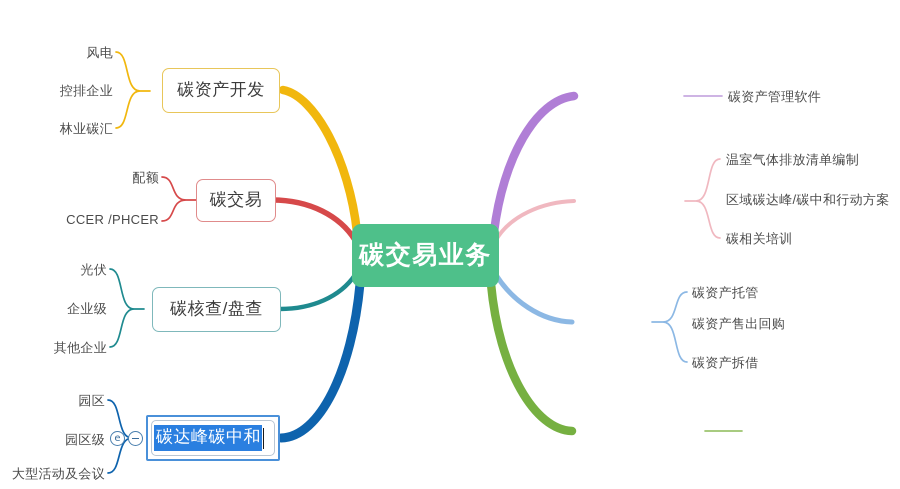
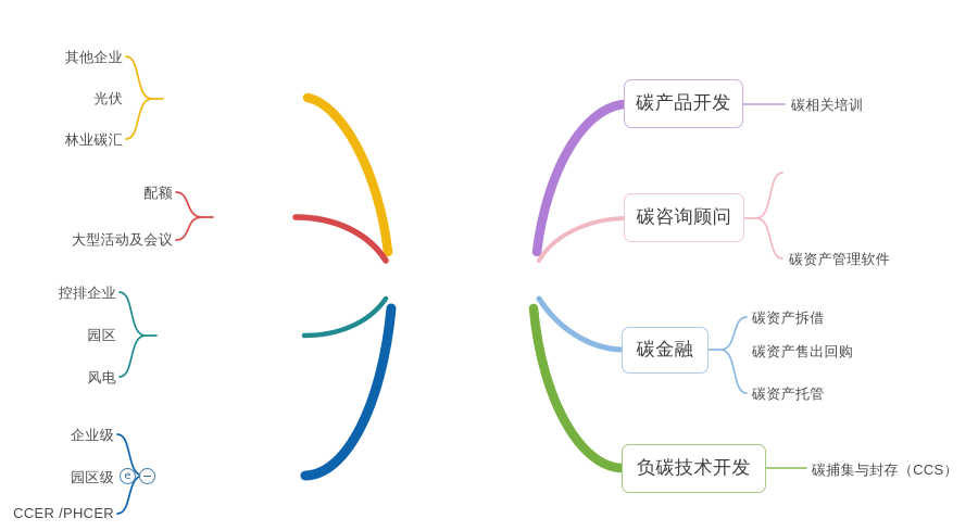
- 碳交易业务
- 碳资产开发
- 碳交易
- 碳核查/盘查
- 碳达峰碳中和
  e
+ 碳产品开发
+ 碳咨询顾问
+ 碳金融
+ 负碳技术开发
- 风电
+ 其他企业
- 控排企业
+ 光伏
  林业碳汇
  配额
- CCER /PHCER
+ 大型活动及会议
- 光伏
+ 控排企业
- 企业级
+ 园区
- 其他企业
+ 风电
- 园区
+ 企业级
  园区级
- 大型活动及会议
+ CCER /PHCER
- 碳资产管理软件
+ 碳相关培训
- 温室气体排放清单编制
- 区域碳达峰/碳中和行动方案
- 碳相关培训
+ 碳资产管理软件
- 碳资产托管
+ 碳资产拆借
  碳资产售出回购
- 碳资产拆借
+ 碳资产托管
+ 碳捕集与封存（CCS）
